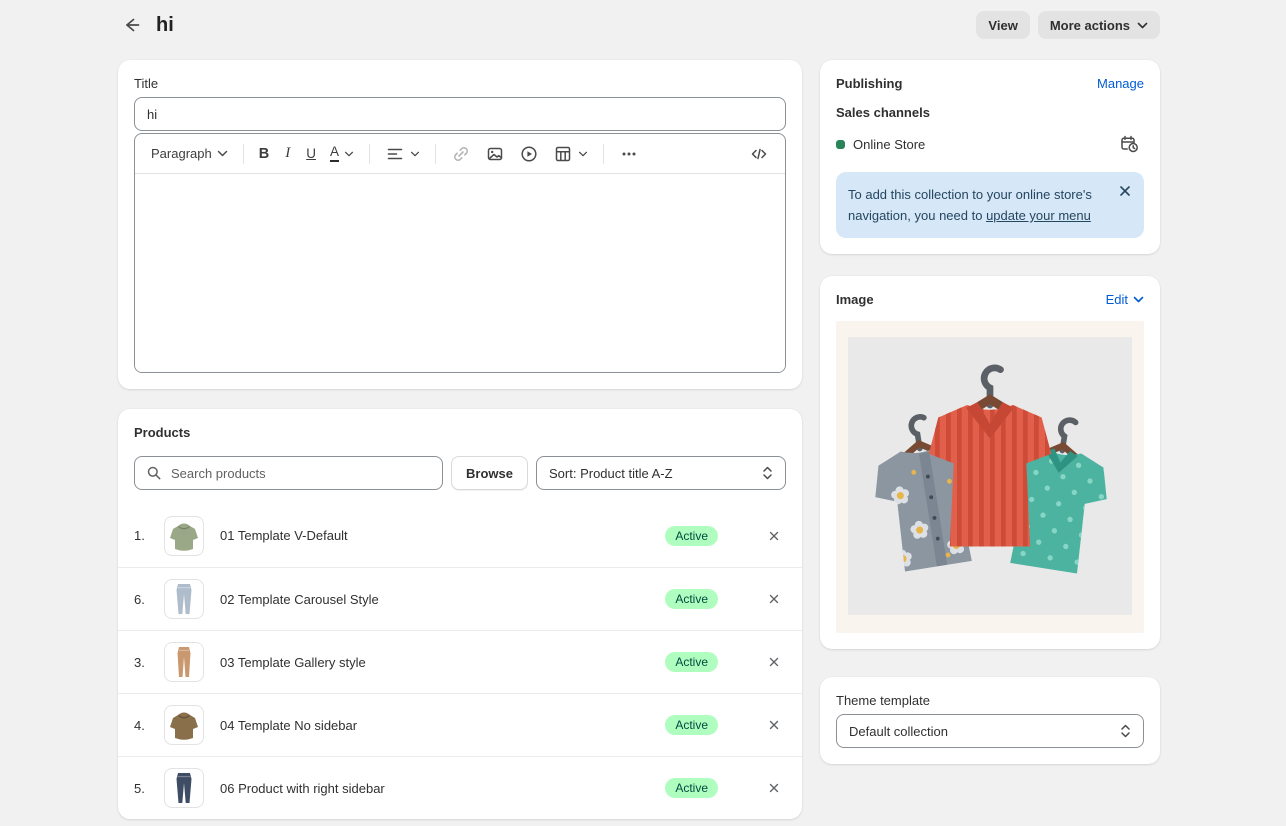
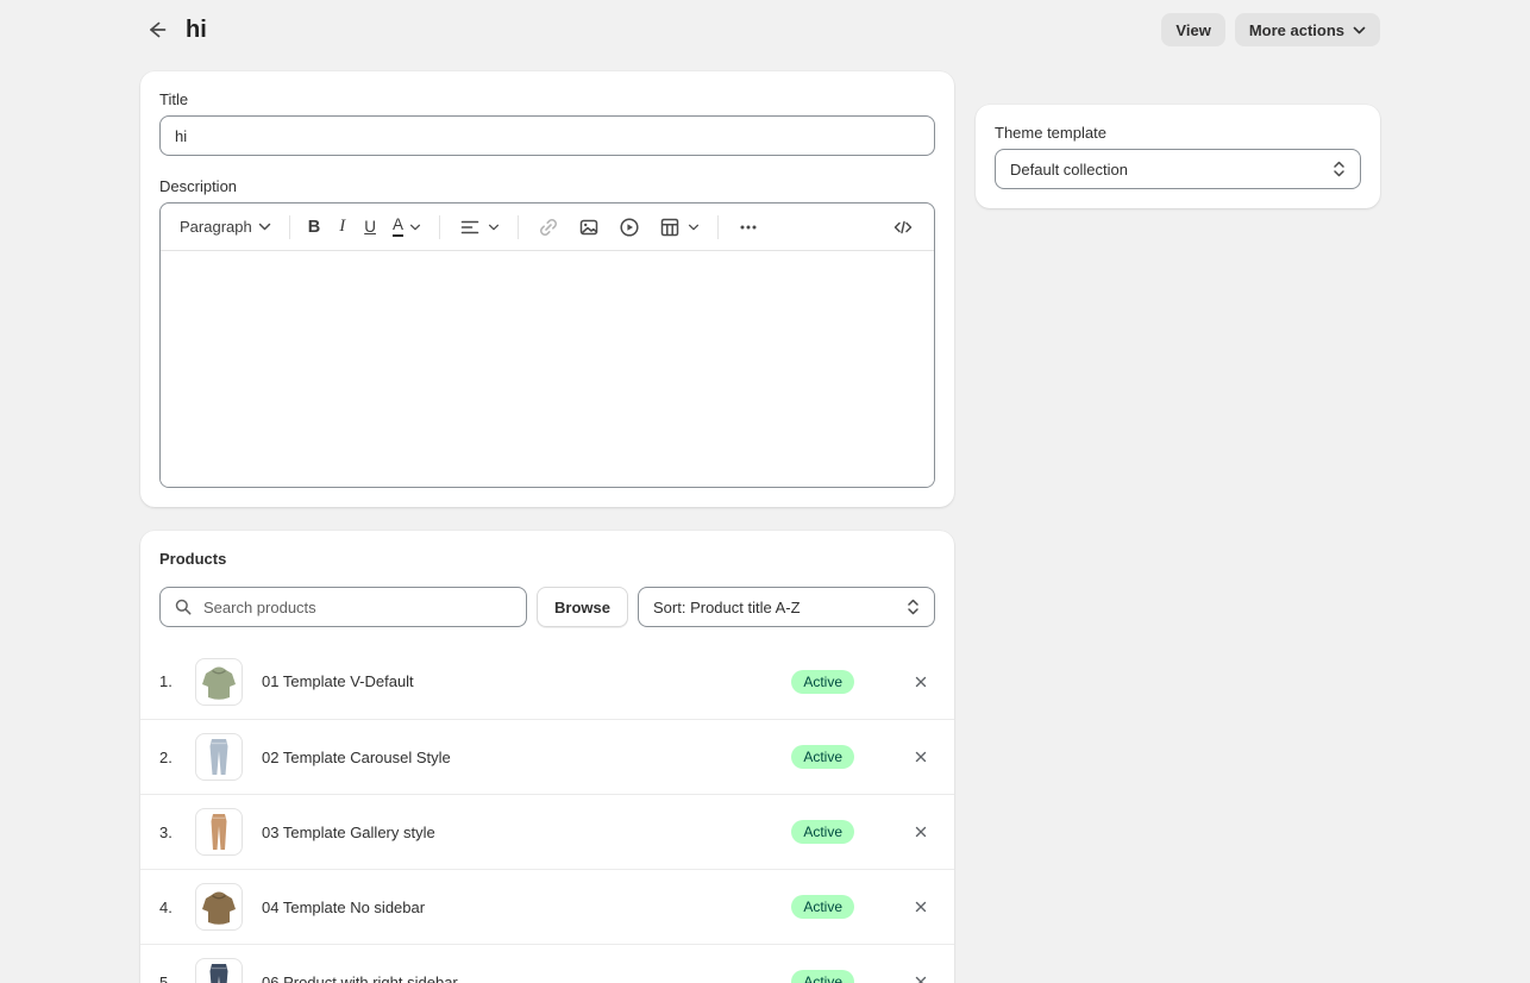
  hi
  View
  More actions
  Title
  hi
+ Description
  Paragraph
  B
  I
  U
  A
  Products
  Search products
  Browse
  Sort: Product title A-Z
  1.
  01 Template V-Default
  Active
- 6.
+ 2.
  02 Template Carousel Style
  Active
  3.
  03 Template Gallery style
  Active
  4.
  04 Template No sidebar
  Active
  5.
  06 Product with right sidebar
  Active
- Publishing
- Manage
- Sales channels
- Online Store
- To add this collection to your online store's navigation, you need to update your menu
- Image
- Edit
  Theme template
  Default collection
